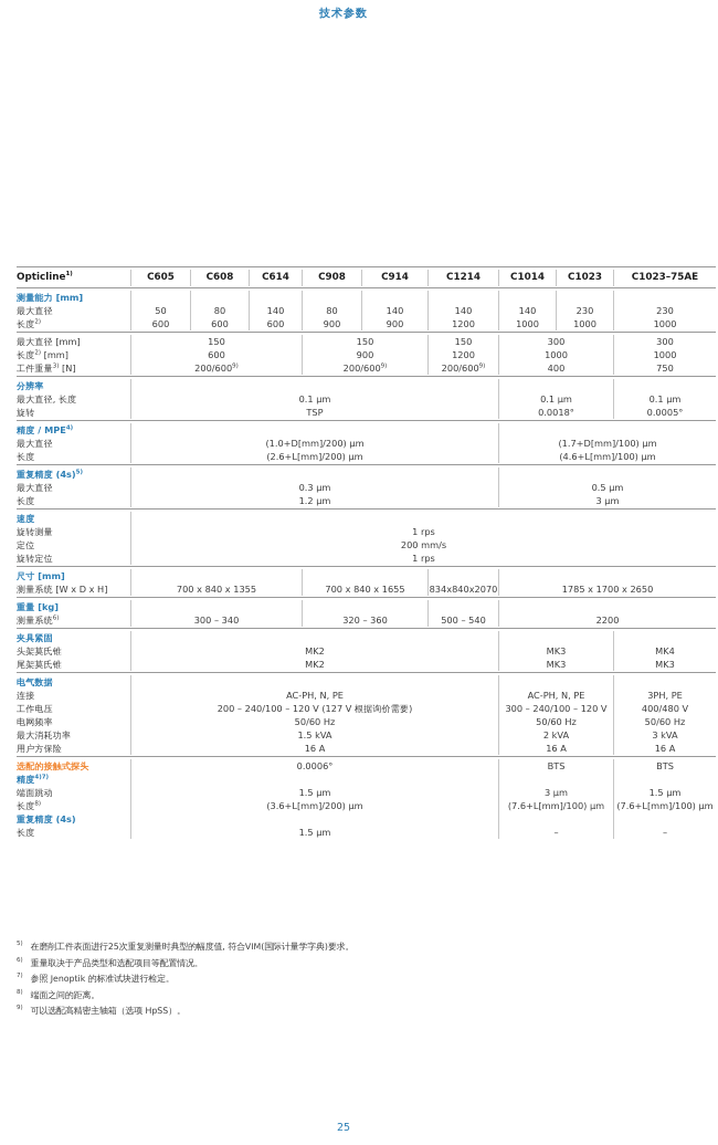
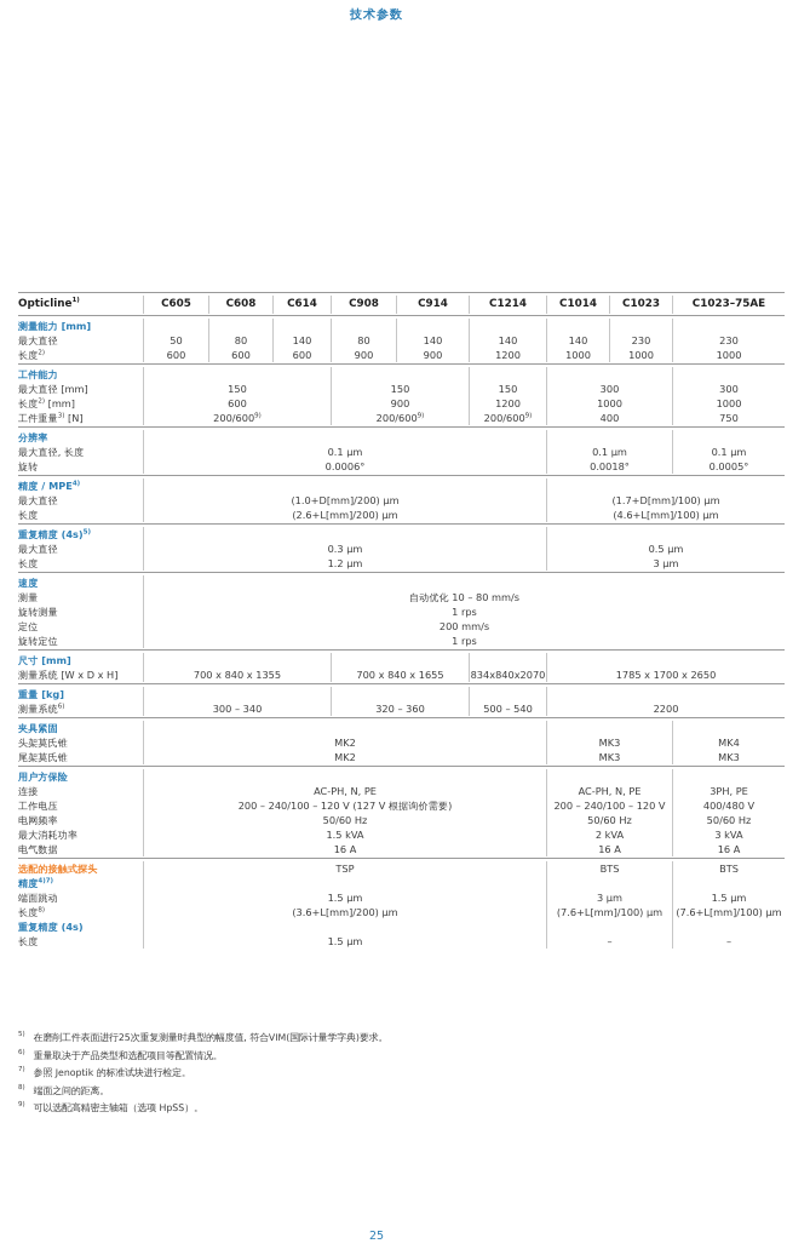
  技术参数
  Opticline
  C605
  C608
  C614
  C908
  C914
  C1214
  C1014
  C1023
  C1023–75AE
  测量能力 [mm]
  最大直径
  50
  80
  140
  80
  140
  140
  140
  230
  230
  600
  600
  600
  900
  900
  1200
  1000
  1000
  1000
+ 工件能力
  最大直径 [mm]
  150
  150
  150
  300
  300
  长度 [mm]
  600
  900
  1200
  1000
  1000
  工件重量 [N]
  200/600
  200/600
  200/600
  400
  750
  分辨率
  最大直径, 长度
  0.1 μm
  0.1 μm
  0.1 μm
  旋转
- TSP
+ 0.0006°
  0.0018°
  0.0005°
  精度 / MPE
  最大直径
  (1.0+D[mm]/200) μm
  (1.7+D[mm]/100) μm
  长度
  (2.6+L[mm]/200) μm
  (4.6+L[mm]/100) μm
  重复精度 (4s)
  最大直径
  0.3 μm
  0.5 μm
  长度
  1.2 μm
  3 μm
  速度
+ 测量
+ 自动优化 10 – 80 mm/s
  旋转测量
  1 rps
  定位
  200 mm/s
  旋转定位
  1 rps
  尺寸 [mm]
  测量系统 [W x D x H]
  700 x 840 x 1355
  700 x 840 x 1655
  834x840x2070
  1785 x 1700 x 2650
  重量 [kg]
  300 – 340
  320 – 360
  500 – 540
  2200
  夹具紧固
  头架莫氏锥
  MK2
  MK3
  MK4
  尾架莫氏锥
  MK2
  MK3
  MK3
- 电气数据
+ 用户方保险
  连接
  AC-PH, N, PE
  AC-PH, N, PE
  3PH, PE
  工作电压
  200 – 240/100 – 120 V (127 V 根据询价需要)
- 300 – 240/100 – 120 V
+ 200 – 240/100 – 120 V
  400/480 V
  电网频率
  50/60 Hz
  50/60 Hz
  50/60 Hz
  最大消耗功率
  1.5 kVA
  2 kVA
  3 kVA
- 用户方保险
+ 电气数据
  16 A
  16 A
  16 A
  选配的接触式探头
- 0.0006°
+ TSP
  BTS
  BTS
  端面跳动
  1.5 μm
  3 μm
  1.5 μm
  (3.6+L[mm]/200) μm
  (7.6+L[mm]/100) μm
  (7.6+L[mm]/100) μm
  重复精度 (4s)
  长度
  1.5 μm
  –
  –
  在磨削工件表面进行25次重复测量时典型的幅度值, 符合VIM(国际计量学字典)要求。
  重量取决于产品类型和选配项目等配置情况。
  参照 Jenoptik 的标准试块进行检定。
  端面之间的距离。
  可以选配高精密主轴箱（选项 HpSS）。
  25
